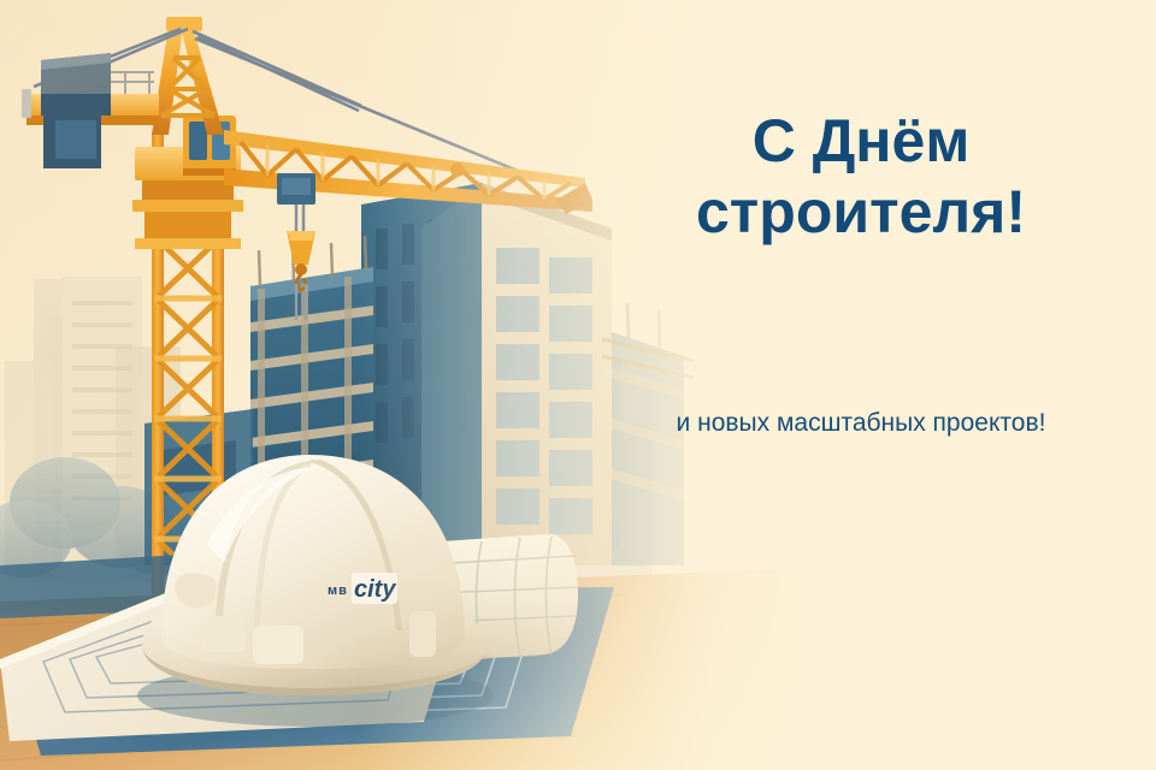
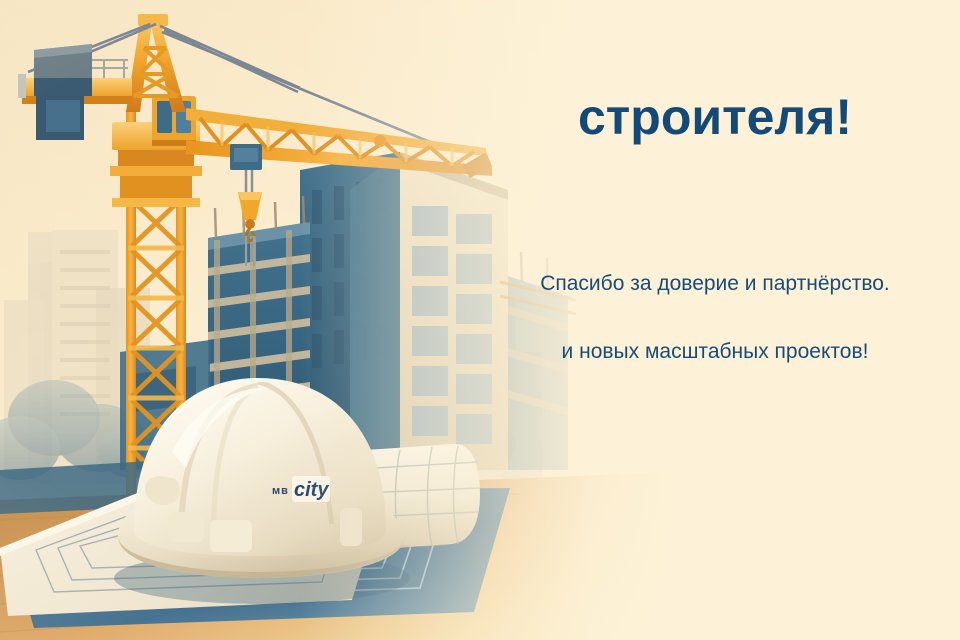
- С Днём
  строителя!
+ Спасибо за доверие и партнёрство.
  и новых масштабных проектов!
